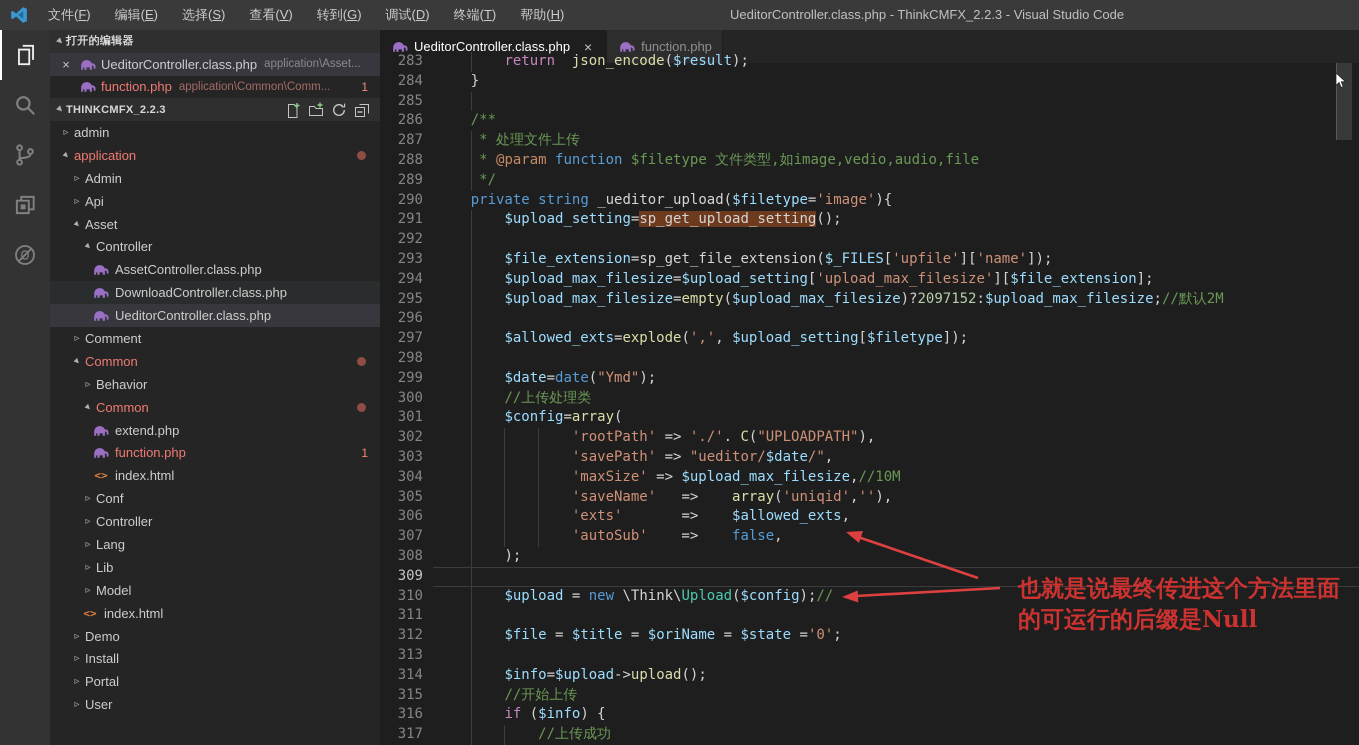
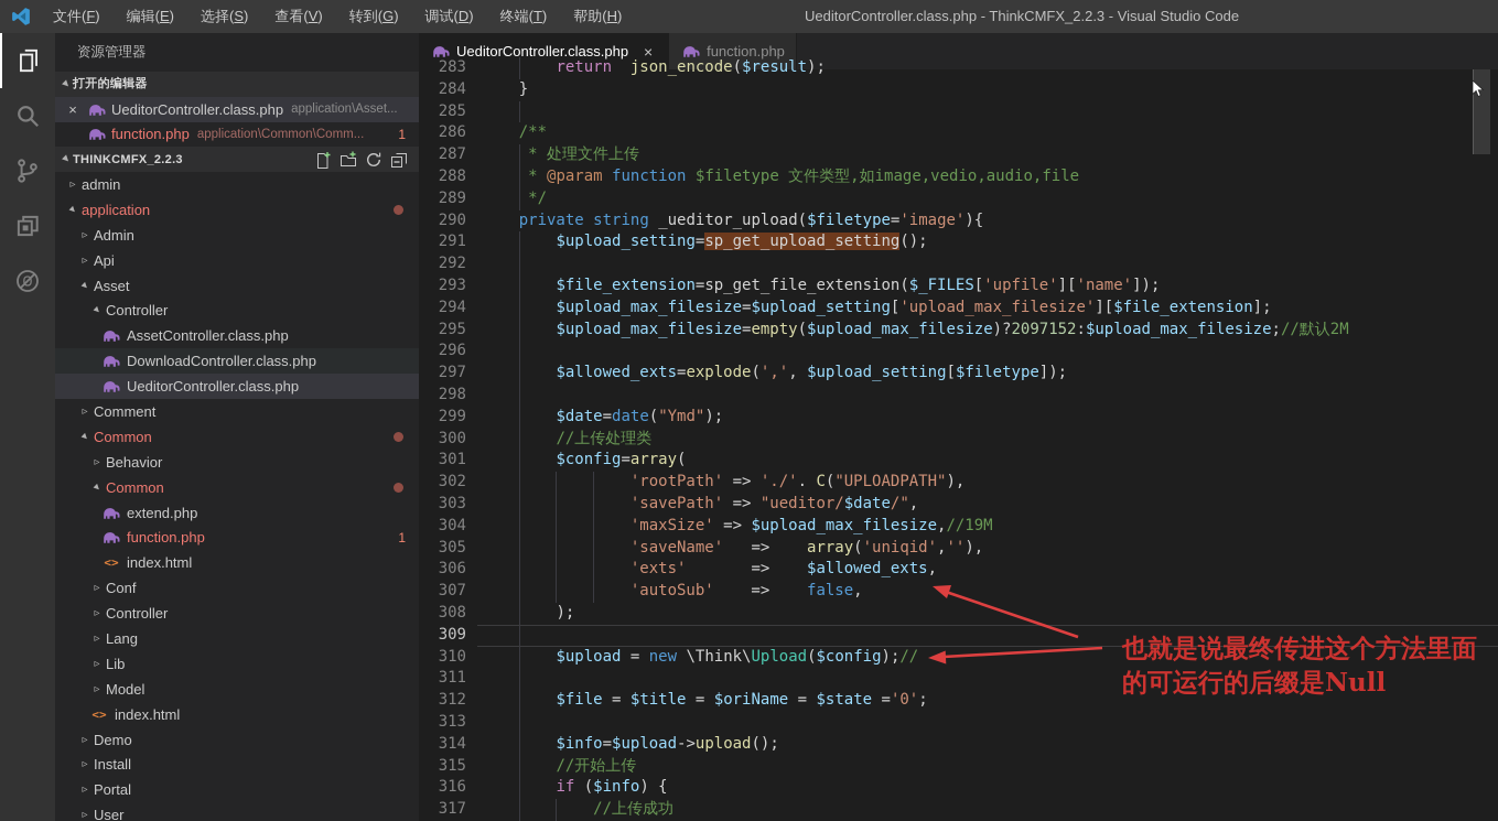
  文件(F)
  编辑(E)
  选择(S)
  查看(V)
  转到(G)
  调试(D)
  终端(T)
  帮助(H)
  UeditorController.class.php - ThinkCMFX_2.2.3 - Visual Studio Code
+ 资源管理器
  打开的编辑器
  ×
  UeditorController.class.php
  application\Asset...
  function.php
  application\Common\Comm...
  1
  THINKCMFX_2.2.3
  ▹
  admin
  application
  ▹
  Admin
  ▹
  Api
  Asset
  Controller
  AssetController.class.php
  DownloadController.class.php
  UeditorController.class.php
  ▹
  Comment
  Common
  ▹
  Behavior
  Common
  extend.php
  function.php
  1
  <>
  index.html
  ▹
  Conf
  ▹
  Controller
  ▹
  Lang
  ▹
  Lib
  ▹
  Model
  <>
  index.html
  ▹
  Demo
  ▹
  Install
  ▹
  Portal
  ▹
  User
  UeditorController.class.php
  ×
  function.php
  283 return json_encode($result);
  284 }
  285
  286 /**
  287 * 处理文件上传
  288 * @param function $filetype 文件类型,如image,vedio,audio,file
  289 */
  290 private string _ueditor_upload($filetype='image'){
  291 $upload_setting=sp_get_upload_setting();
  292
  293 $file_extension=sp_get_file_extension($_FILES['upfile']['name']);
  294 $upload_max_filesize=$upload_setting['upload_max_filesize'][$file_extension];
  295 $upload_max_filesize=empty($upload_max_filesize)?2097152:$upload_max_filesize;//默认2M
  296
  297 $allowed_exts=explode(',', $upload_setting[$filetype]);
  298
  299 $date=date("Ymd");
  300 //上传处理类
  301 $config=array(
  302 'rootPath' => './'. C("UPLOADPATH"),
  303 'savePath' => "ueditor/$date/",
- 304 'maxSize' => $upload_max_filesize,//10M
+ 304 'maxSize' => $upload_max_filesize,//19M
  305 'saveName' => array('uniqid',''),
  306 'exts' => $allowed_exts,
  307 'autoSub' => false,
  308 );
  309
  310 $upload = new \Think\Upload($config);//
  311
  312 $file = $title = $oriName = $state ='0';
  313
  314 $info=$upload->upload();
  315 //开始上传
  316 if ($info) {
  317 //上传成功
  也就是说最终传进这个方法里面
  的可运行的后缀是Null
